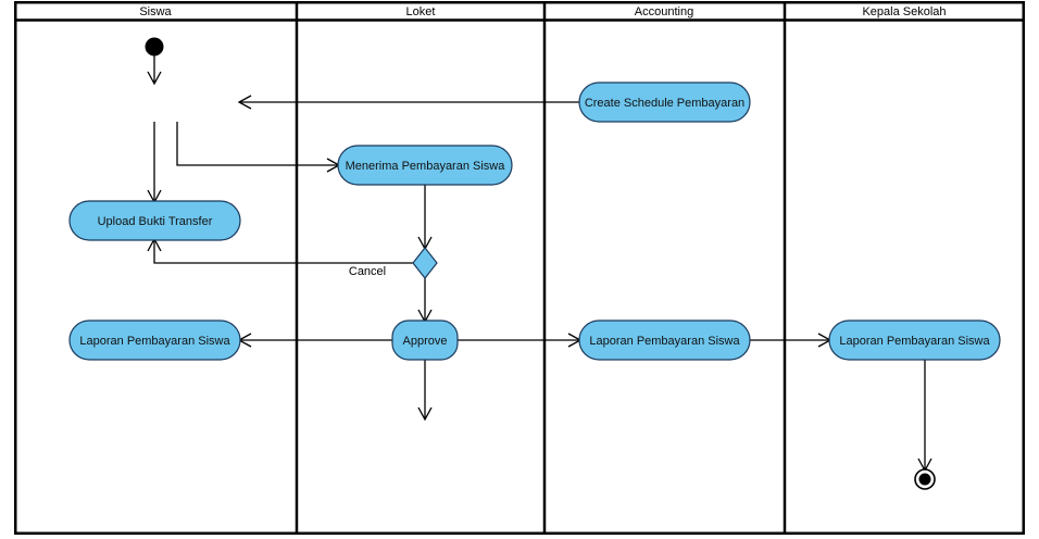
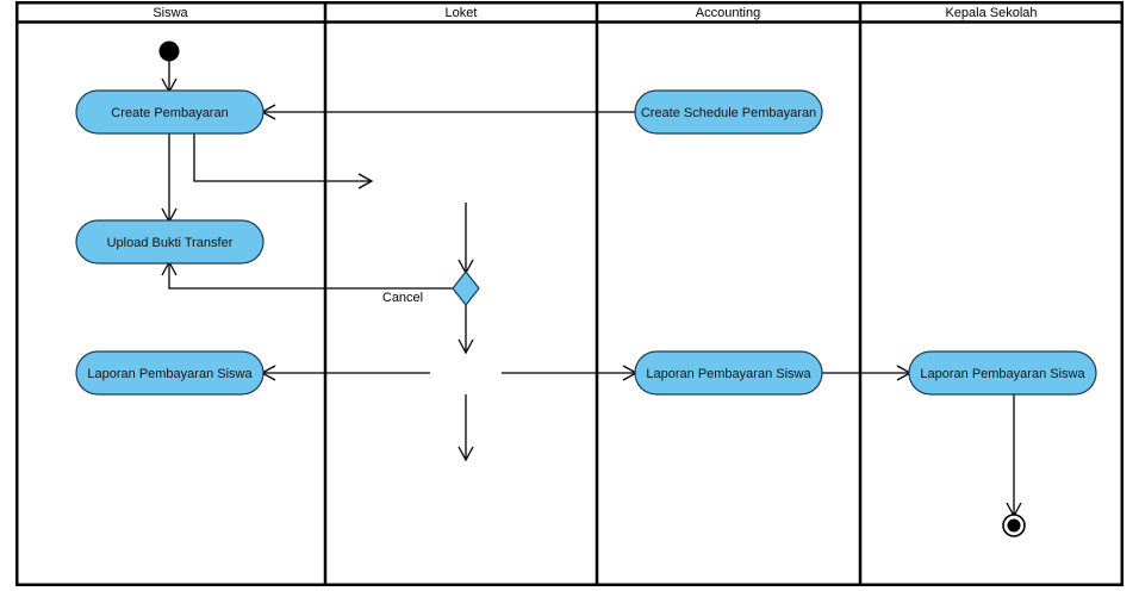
  Siswa
  Loket
  Accounting
  Kepala Sekolah
  Cancel
+ Create Pembayaran
  Upload Bukti Transfer
  Laporan Pembayaran Siswa
- Menerima Pembayaran Siswa
- Approve
  Create Schedule Pembayaran
  Laporan Pembayaran Siswa
  Laporan Pembayaran Siswa
